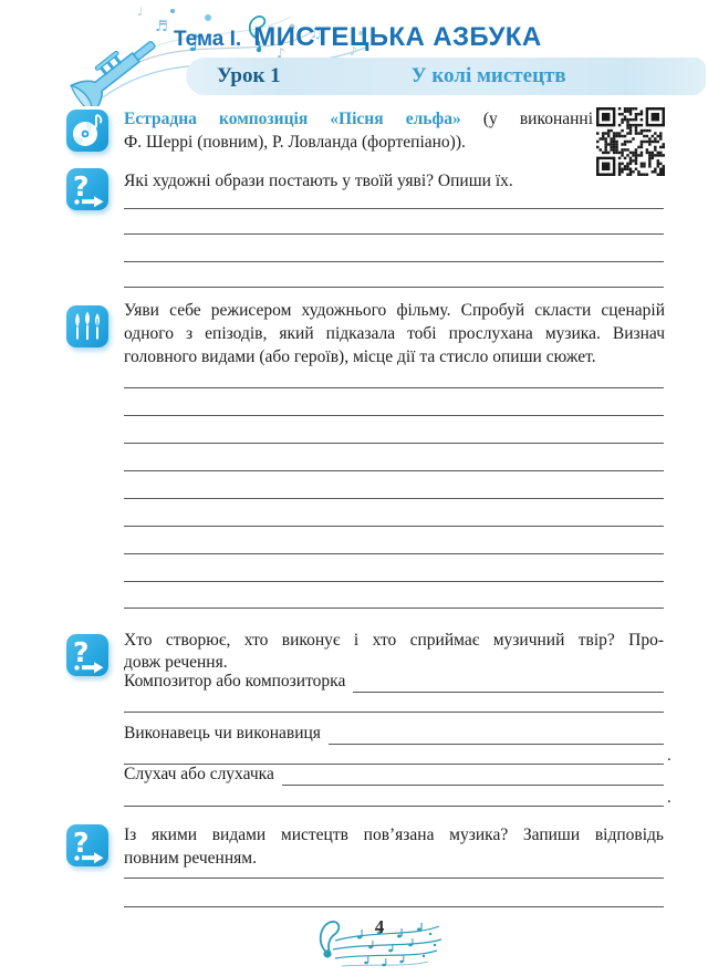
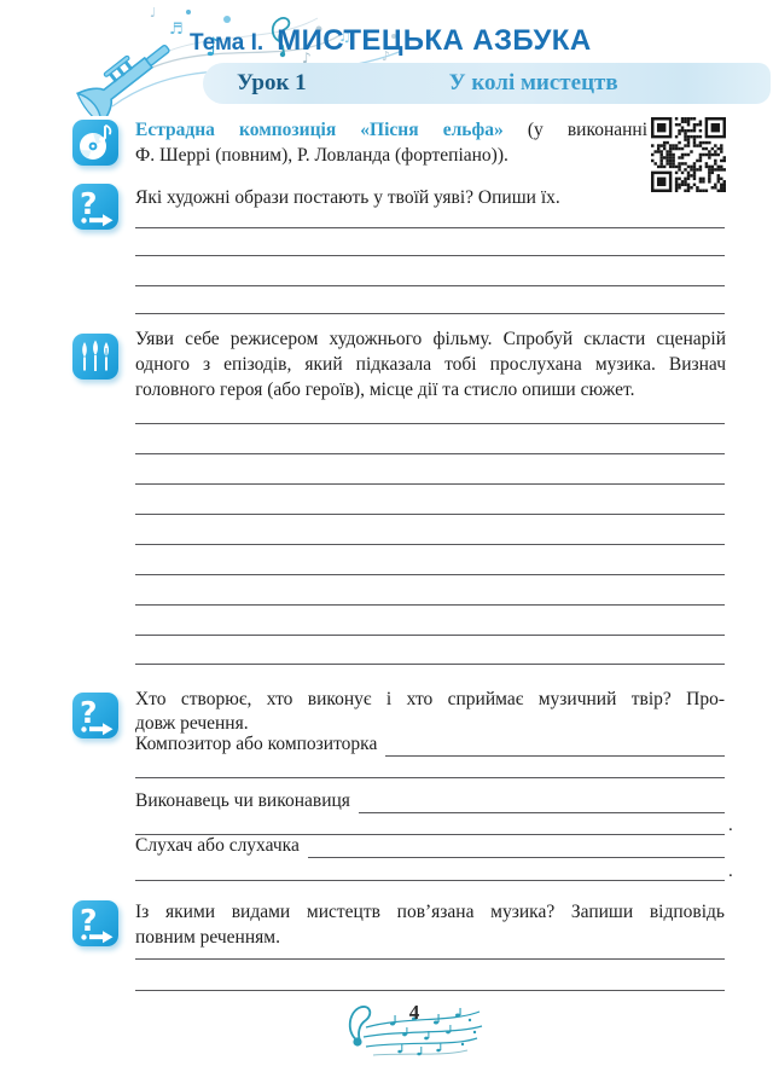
  ♪
  ♬
  ♪
  ♫
  ♪
  ♩
  Тема I.
  МИСТЕЦЬКА АЗБУКА
  Урок 1
  У колі мистецтв
  Естрадна композиція «Пісня ельфа» (у виконанні
  Ф. Шеррі (повним), Р. Ловланда (фортепіано)).
  ?
  Які художні образи постають у твоїй уяві? Опиши їх.
  Уяви себе режисером художнього фільму. Спробуй скласти сценарій
  одного з епізодів, який підказала тобі прослухана музика. Визнач
- головного видами (або героїв), місце дії та стисло опиши сюжет.
+ головного героя (або героїв), місце дії та стисло опиши сюжет.
  ?
  Хто створює, хто виконує і хто сприймає музичний твір? Про-
  довж речення.
  Композитор або композиторка
  Виконавець чи виконавиця
  .
  Слухач або слухачка
  .
  ?
  Із якими видами мистецтв пов’язана музика? Запиши відповідь
  повним реченням.
  4
